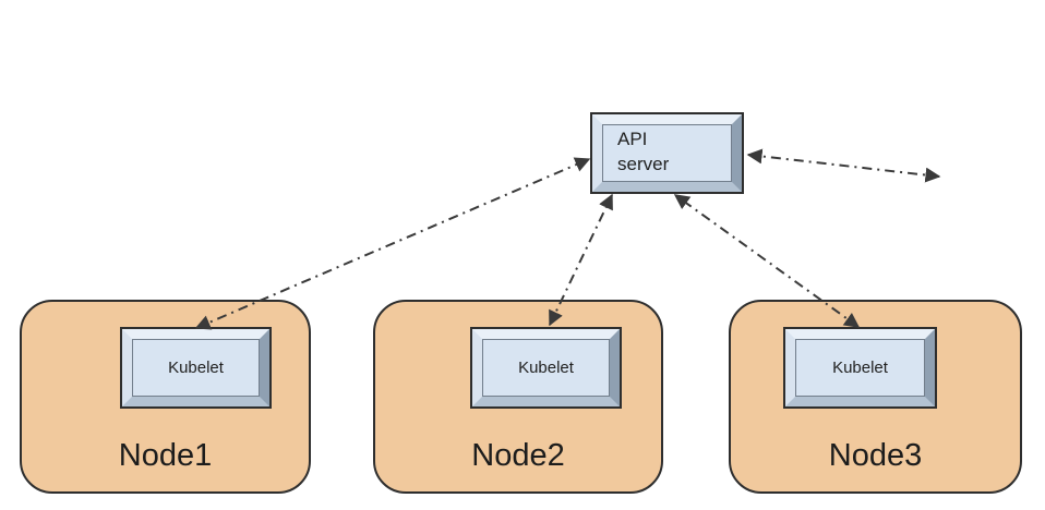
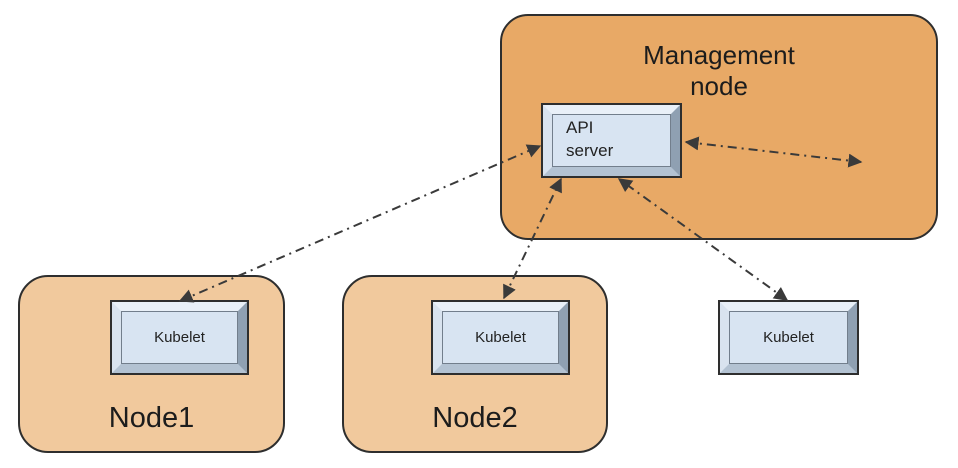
+ Management
+ node
  Node1
  Node2
- Node3
  API
  server
  Kubelet
  Kubelet
  Kubelet
